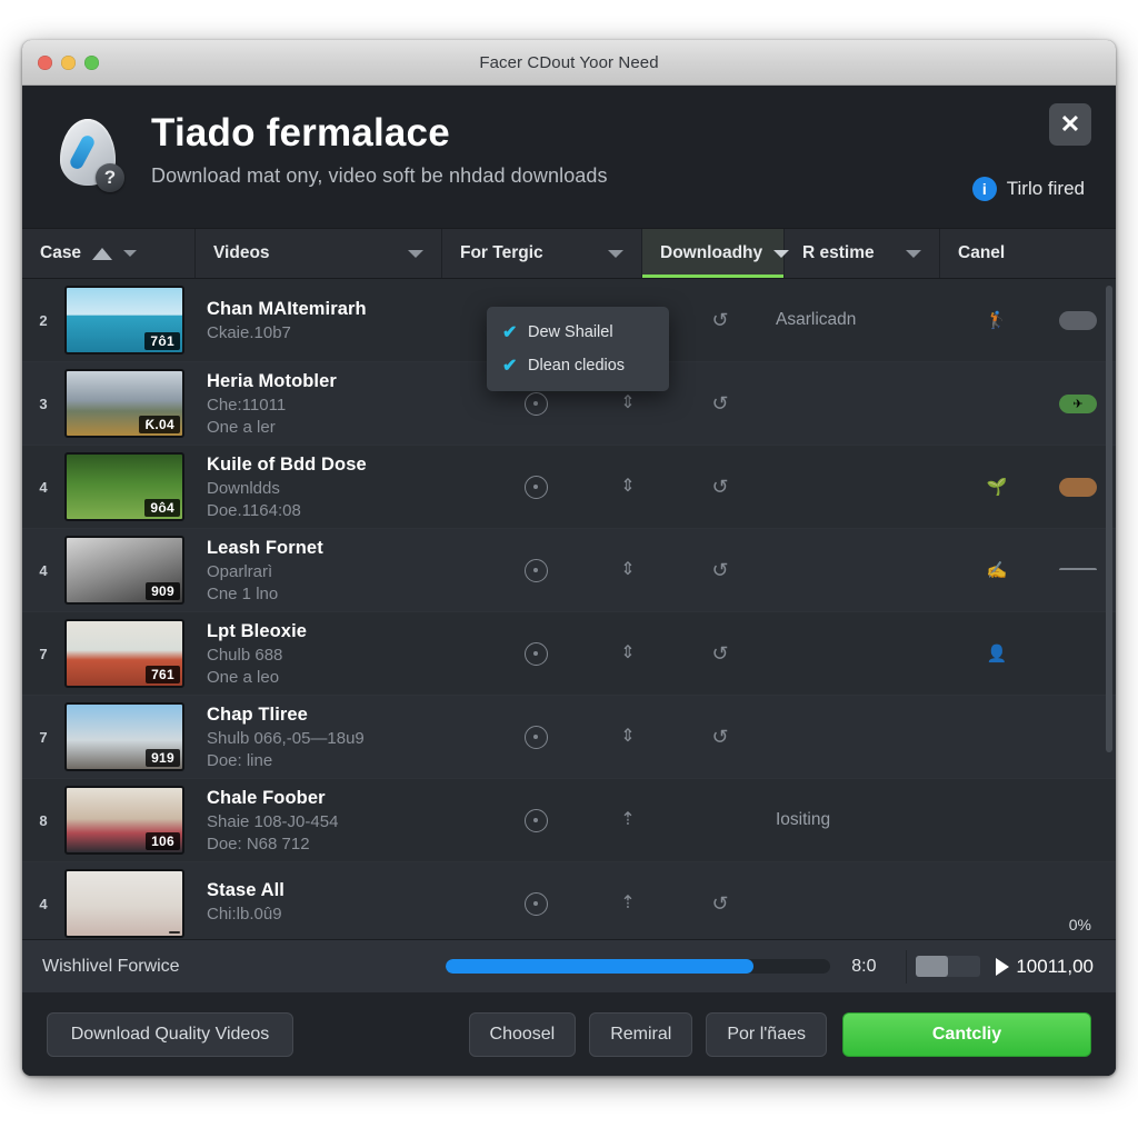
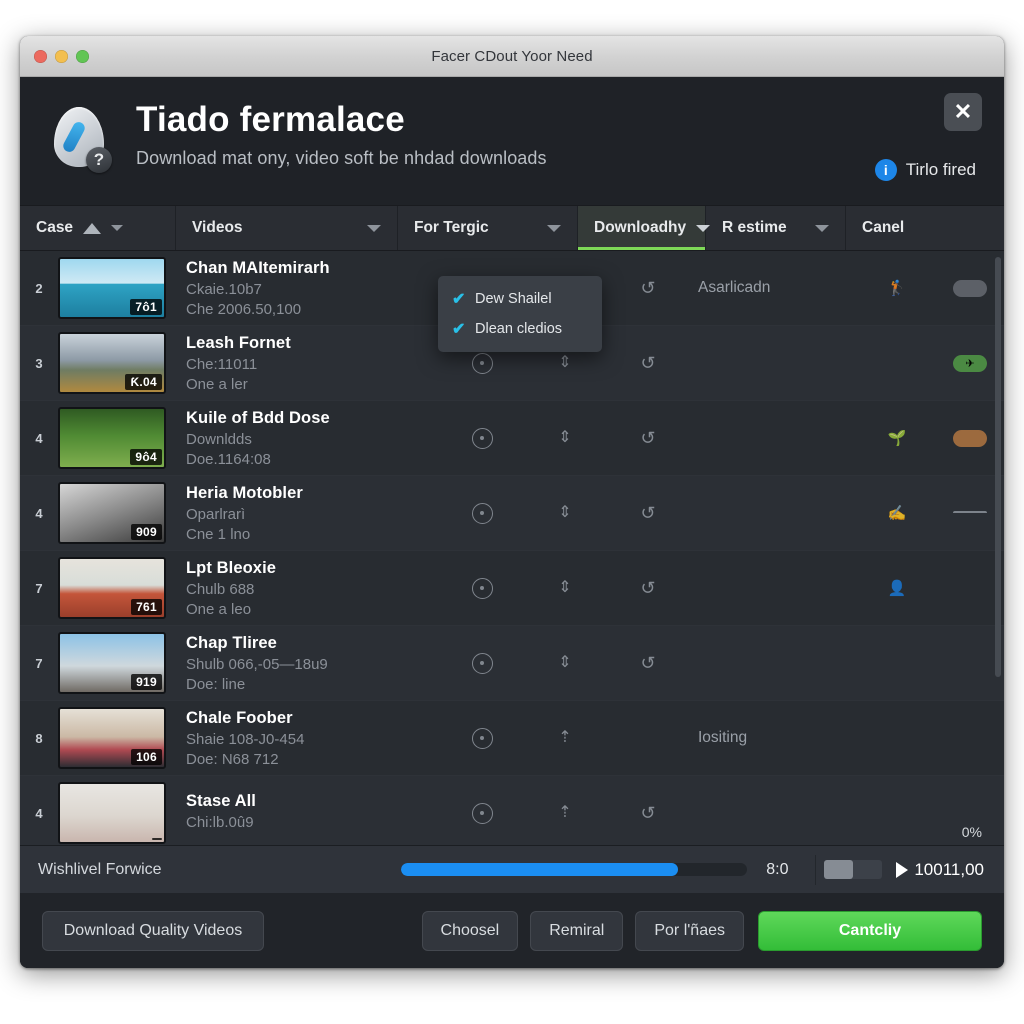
  Facer CDout Yoor Need
  ?
  Tiado fermalace
  Download mat ony, video soft be nhdad downloads
  i
  Tirlo fired
  ✕
  Case
  Videos
  For Tergic
  Downloadhy
  R estime
  Canel
  2
  7ô1
  Chan MAItemirarh
  Ckaie.10b7
+ Che 2006.50,100
  ↺
  Asarlicadn
  🏌️
  3
  Ƙ.04
- Heria Motobler
+ Leash Fornet
  Che:11011
  One a ler
  ⇕
  ↺
  ✈
  4
  9ô4
  Kuile of Bdd Dose
  Downldds
  Doe.1164:08
  ⇕
  ↺
  🌱
  4
  909
- Leash Fornet
+ Heria Motobler
  Oparlrarì
  Cne 1 lno
  ⇕
  ↺
  ✍️
  7
  761
  Lpt Bleoxie
  Chulb 688
  One a leo
  ⇕
  ↺
  👤
  7
  919
  Chap Tliree
  Shulb 066,-05—18u9
  Doe: line
  ⇕
  ↺
  8
  106
  Chale Foober
  Shaie 108-J0-454
  Doe: N68 712
  ⇡
  Iositing
  4
  Stase All
  Chi:lb.0û9
  ⇡
  ↺
  0%
  Wishlivel Forwice
  8:0
  10011,00
  Download Quality Videos
  Choosel
  Remiral
  Por l'ñaes
  Cantcliy
  ✔
  Dew Shailel
  ✔
  Dlean cledios
